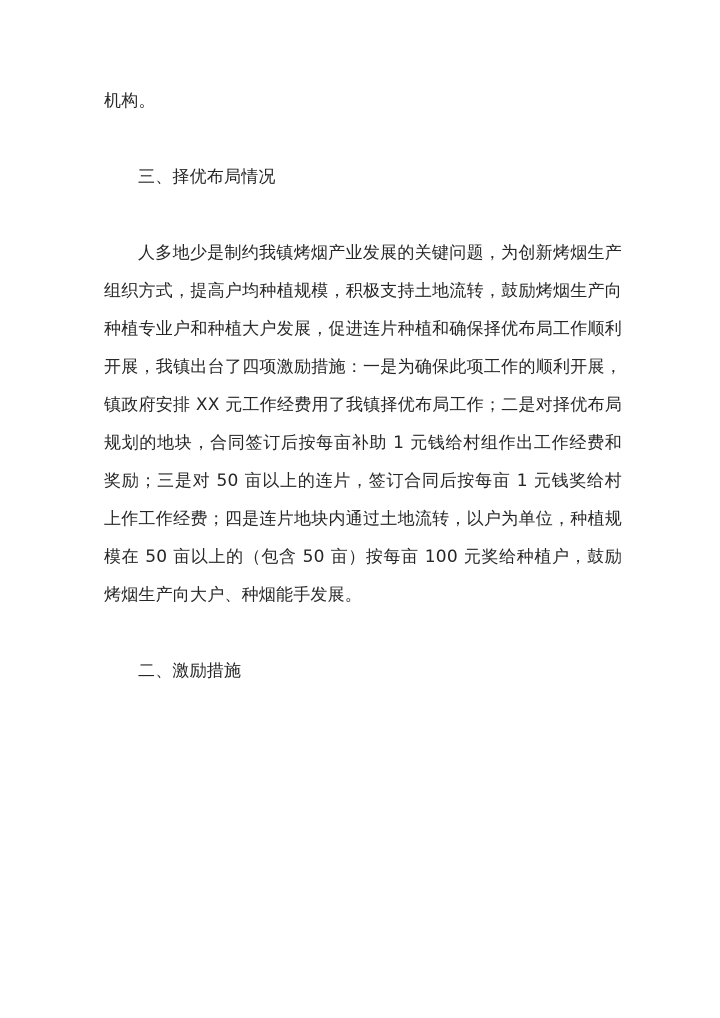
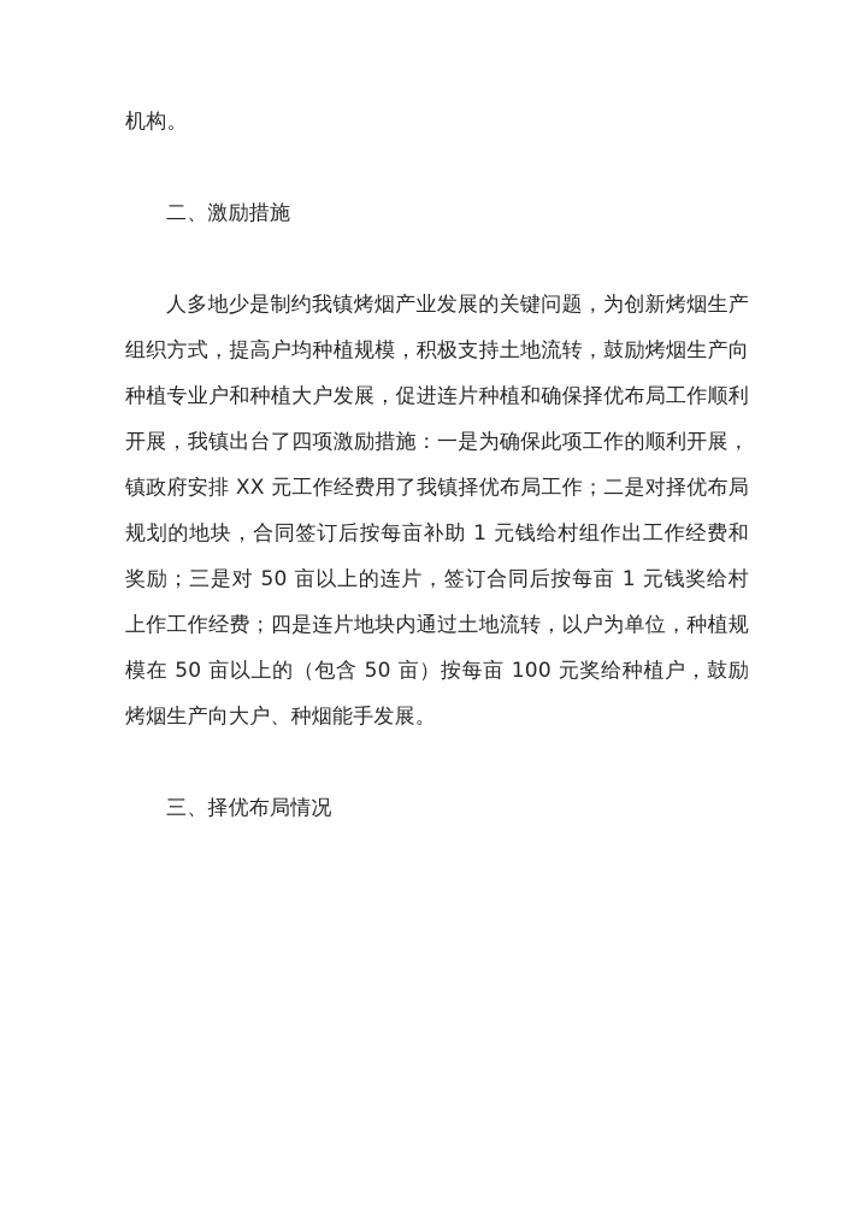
  机构。
- 三、择优布局情况
+ 二、激励措施
  人多地少是制约我镇烤烟产业发展的关键问题，为创新烤烟生产组织方式，提高户均种植规模，积极支持土地流转，鼓励烤烟生产向种植专业户和种植大户发展，促进连片种植和确保择优布局工作顺利开展，我镇出台了四项激励措施：一是为确保此项工作的顺利开展，镇政府安排 XX 元工作经费用了我镇择优布局工作；二是对择优布局规划的地块，合同签订后按每亩补助 1 元钱给村组作出工作经费和奖励；三是对 50 亩以上的连片，签订合同后按每亩 1 元钱奖给村上作工作经费；四是连片地块内通过土地流转，以户为单位，种植规模在 50 亩以上的（包含 50 亩）按每亩 100 元奖给种植户，鼓励烤烟生产向大户、种烟能手发展。
- 二、激励措施
+ 三、择优布局情况
